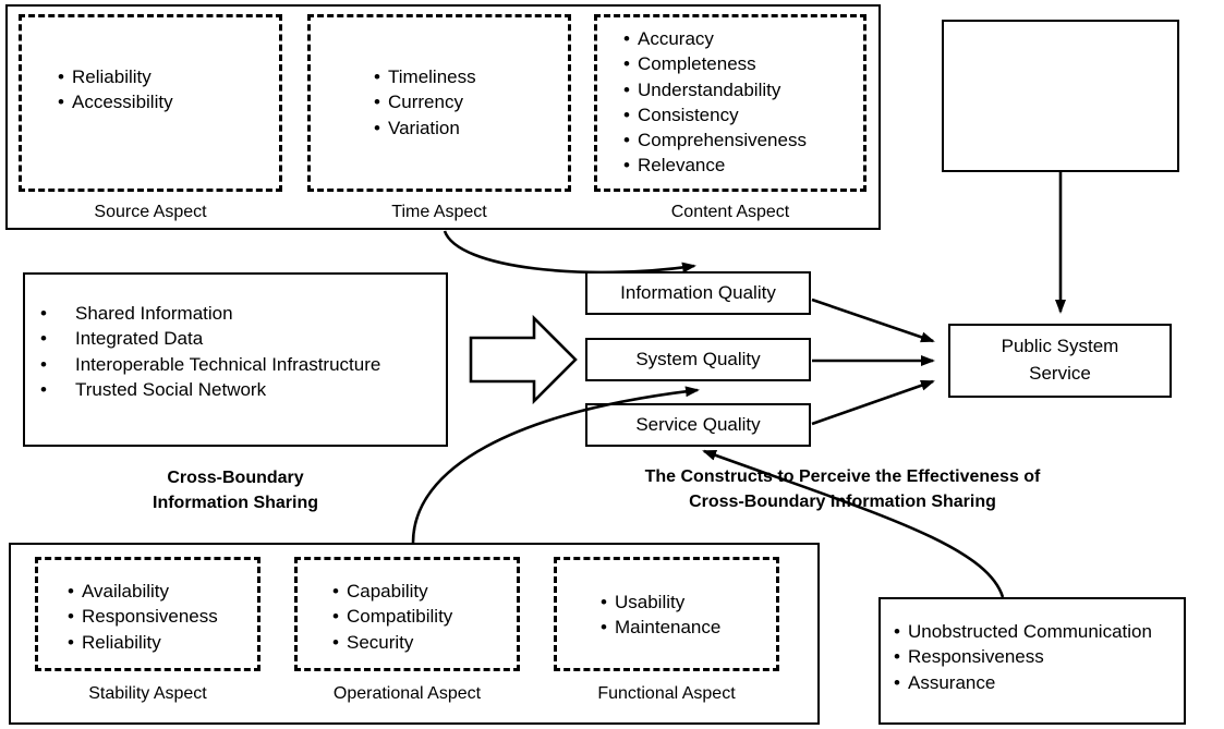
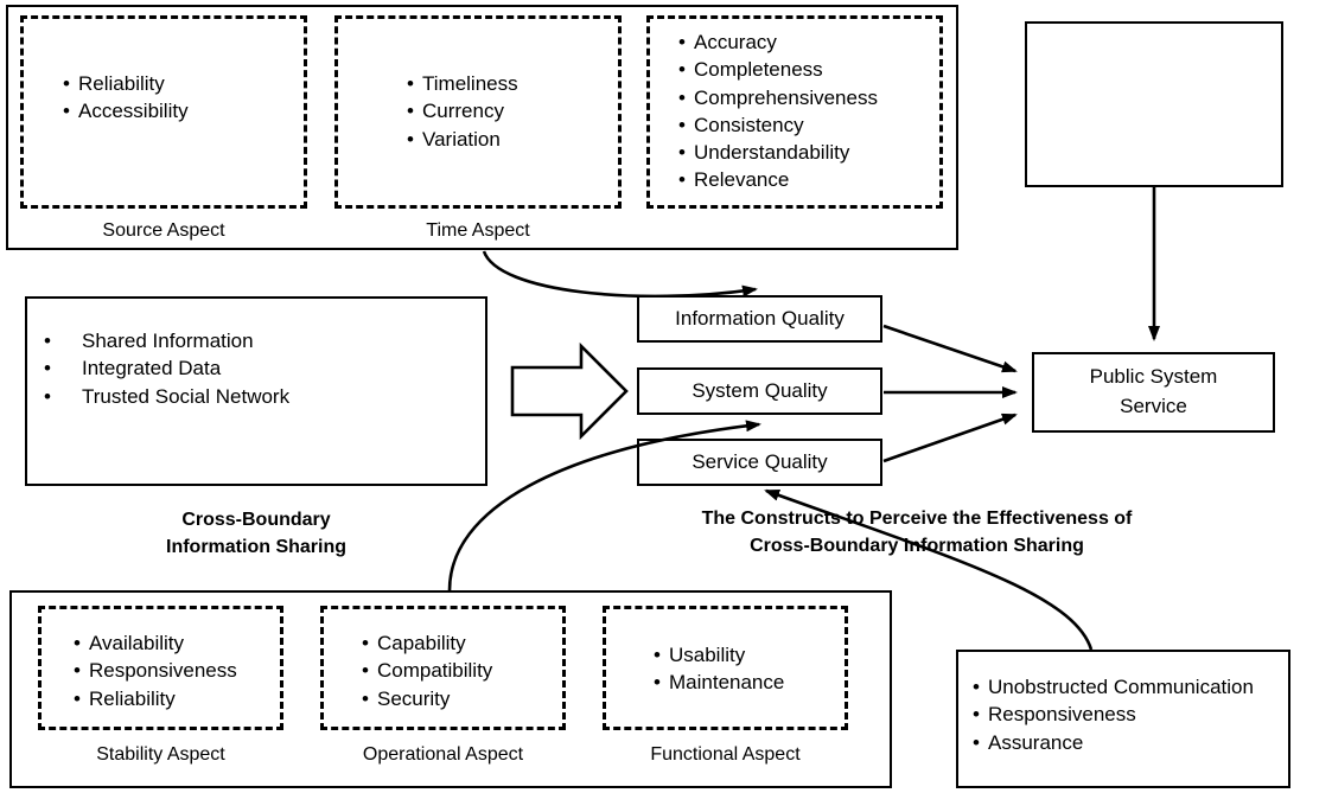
  Reliability
  Accessibility
  Source Aspect
  Timeliness
  Currency
  Variation
  Time Aspect
  Accuracy
  Completeness
- Understandability
+ Comprehensiveness
  Consistency
- Comprehensiveness
+ Understandability
  Relevance
- Content Aspect
  Shared Information
  Integrated Data
- Interoperable Technical Infrastructure
  Trusted Social Network
  Cross-Boundary
  Information Sharing
  Information Quality
  System Quality
  Service Quality
  The Constructs to Perceive the Effectiveness of
  Cross-Boundary Inormation Sharing
  Public System
  Service
  Availability
  Responsiveness
  Reliability
  Stability Aspect
  Capability
  Compatibility
  Security
  Operational Aspect
  Usability
  Maintenance
  Functional Aspect
  Unobstructed Communication
  Responsiveness
  Assurance
